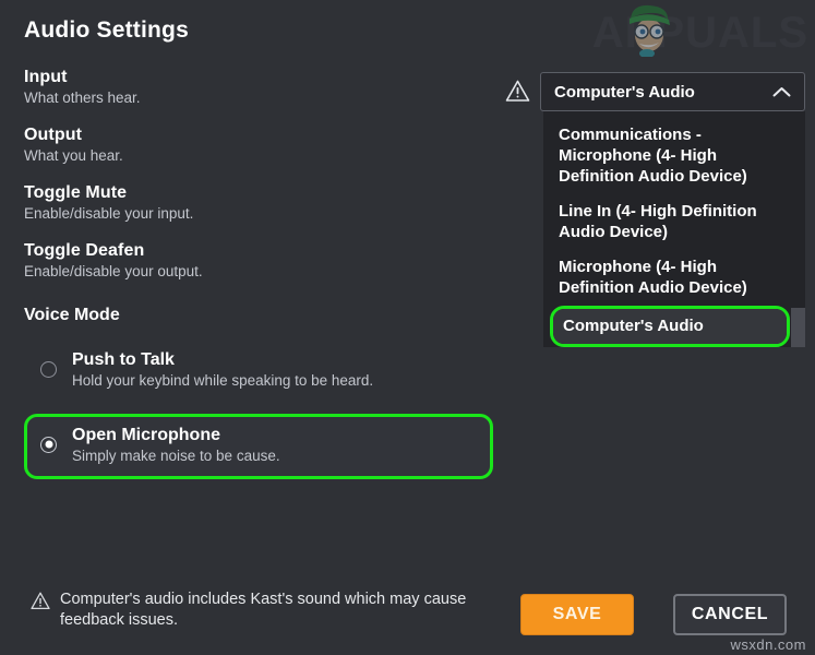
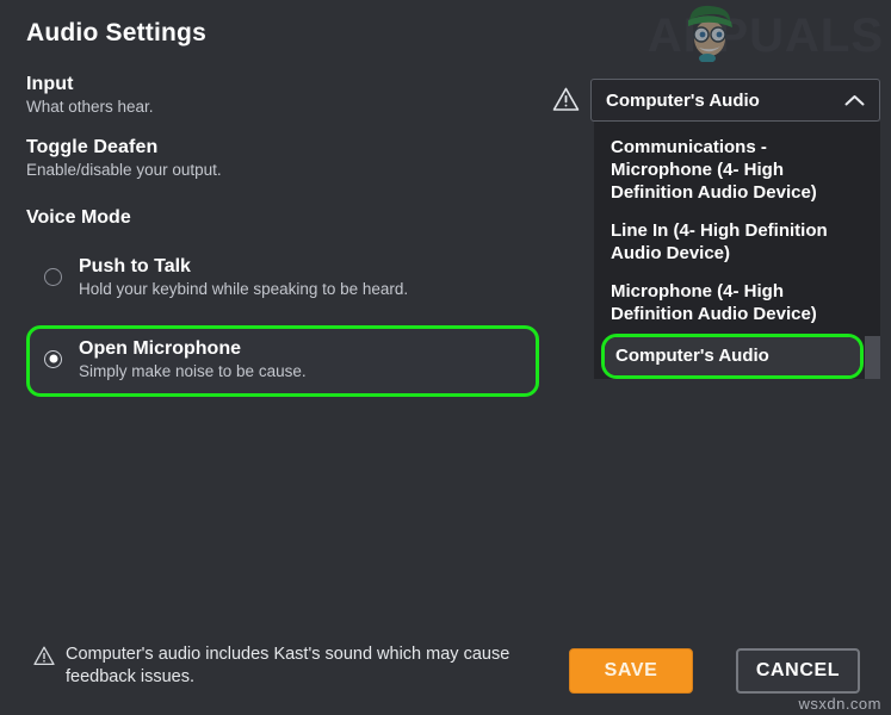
  APPUALS
  wsxdn.com
  Audio Settings
  Input
  What others hear.
- Output
- What you hear.
- Toggle Mute
- Enable/disable your input.
  Toggle Deafen
  Enable/disable your output.
  Voice Mode
  Push to Talk
  Hold your keybind while speaking to be heard.
  Open Microphone
  Simply make noise to be cause.
  Computer's audio includes Kast's sound which may cause feedback issues.
  Computer's Audio
  Communications - Microphone (4- High Definition Audio Device)
  Line In (4- High Definition Audio Device)
  Microphone (4- High Definition Audio Device)
  Computer's Audio
  SAVE
  CANCEL
